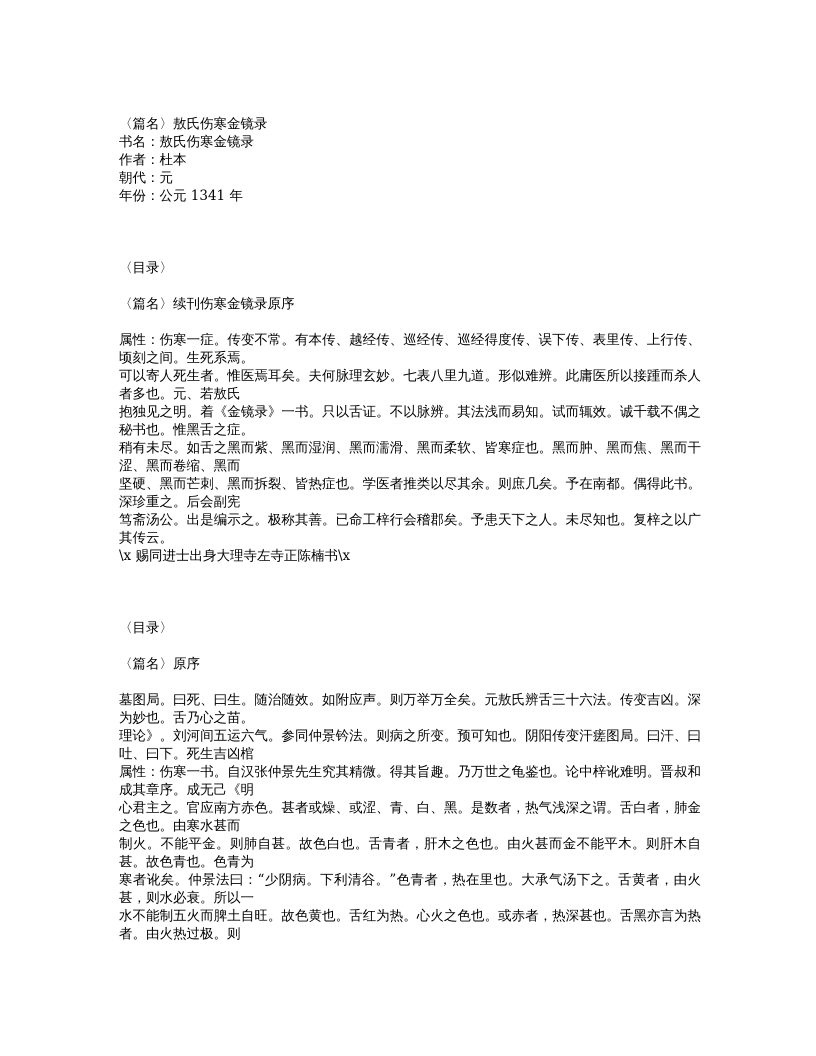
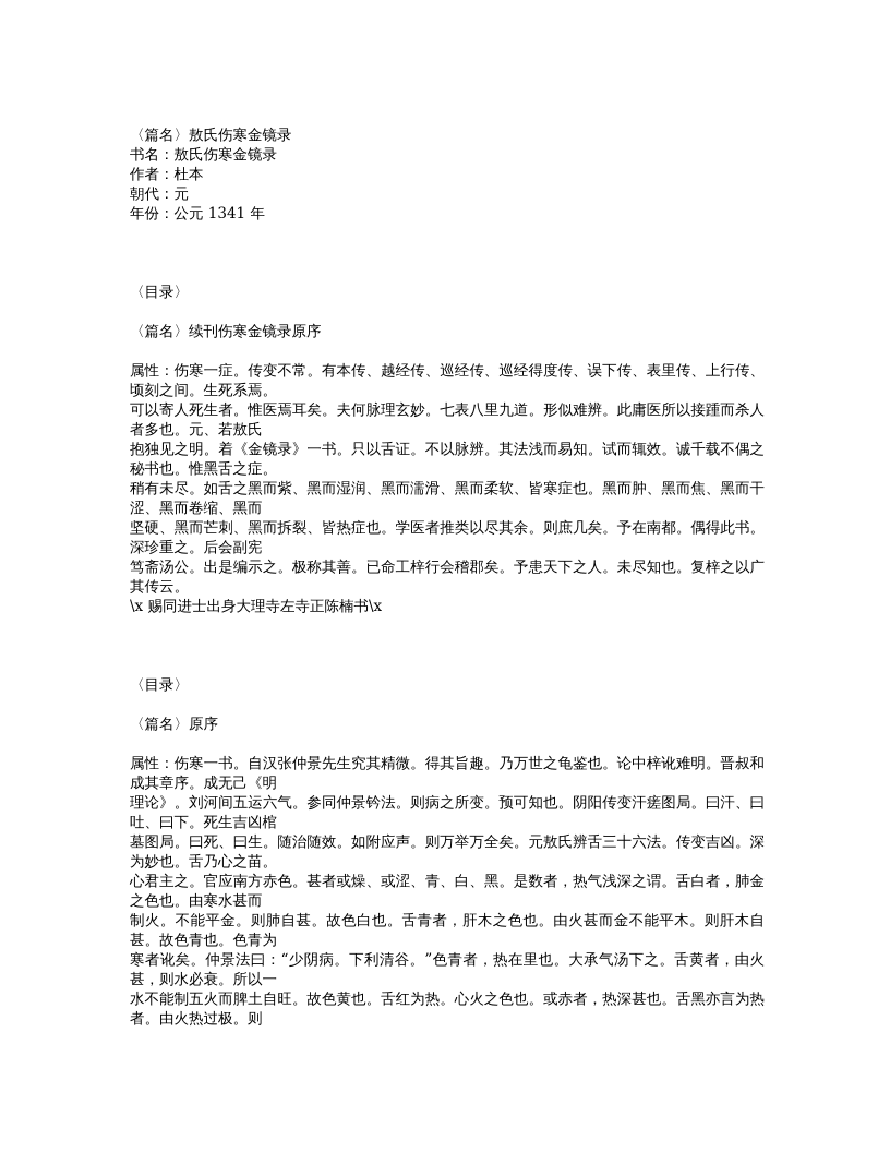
  〈篇名〉敖氏伤寒金镜录
  书名：敖氏伤寒金镜录
  作者：杜本
  朝代：元
  年份：公元 1341 年
  〈目录〉
  〈篇名〉续刊伤寒金镜录原序
  属性：伤寒一症。传变不常。有本传、越经传、巡经传、巡经得度传、误下传、表里传、上行传、顷刻之间。生死系焉。
  可以寄人死生者。惟医焉耳矣。夫何脉理玄妙。七表八里九道。形似难辨。此庸医所以接踵而杀人者多也。元、若敖氏
  抱独见之明。着《金镜录》一书。只以舌证。不以脉辨。其法浅而易知。试而辄效。诚千载不偶之秘书也。惟黑舌之症。
  稍有未尽。如舌之黑而紫、黑而湿润、黑而濡滑、黑而柔软、皆寒症也。黑而肿、黑而焦、黑而干涩、黑而卷缩、黑而
  坚硬、黑而芒刺、黑而拆裂、皆热症也。学医者推类以尽其余。则庶几矣。予在南都。偶得此书。深珍重之。后会副宪
  笃斋汤公。出是编示之。极称其善。已命工梓行会稽郡矣。予患天下之人。未尽知也。复梓之以广其传云。
  \x 赐同进士出身大理寺左寺正陈楠书\x
  〈目录〉
  〈篇名〉原序
- 墓图局。曰死、曰生。随治随效。如附应声。则万举万全矣。元敖氏辨舌三十六法。传变吉凶。深为妙也。舌乃心之苗。
+ 属性：伤寒一书。自汉张仲景先生究其精微。得其旨趣。乃万世之龟鉴也。论中梓讹难明。晋叔和成其章序。成无己《明
  理论》。刘河间五运六气。参同仲景钤法。则病之所变。预可知也。阴阳传变汗瘥图局。曰汗、曰吐、曰下。死生吉凶棺
- 属性：伤寒一书。自汉张仲景先生究其精微。得其旨趣。乃万世之龟鉴也。论中梓讹难明。晋叔和成其章序。成无己《明
+ 墓图局。曰死、曰生。随治随效。如附应声。则万举万全矣。元敖氏辨舌三十六法。传变吉凶。深为妙也。舌乃心之苗。
  心君主之。官应南方赤色。甚者或燥、或涩、青、白、黑。是数者，热气浅深之谓。舌白者，肺金之色也。由寒水甚而
  制火。不能平金。则肺自甚。故色白也。舌青者，肝木之色也。由火甚而金不能平木。则肝木自甚。故色青也。色青为
  寒者讹矣。仲景法曰：“少阴病。下利清谷。”色青者，热在里也。大承气汤下之。舌黄者，由火甚，则水必衰。所以一
  水不能制五火而脾土自旺。故色黄也。舌红为热。心火之色也。或赤者，热深甚也。舌黑亦言为热者。由火热过极。则
